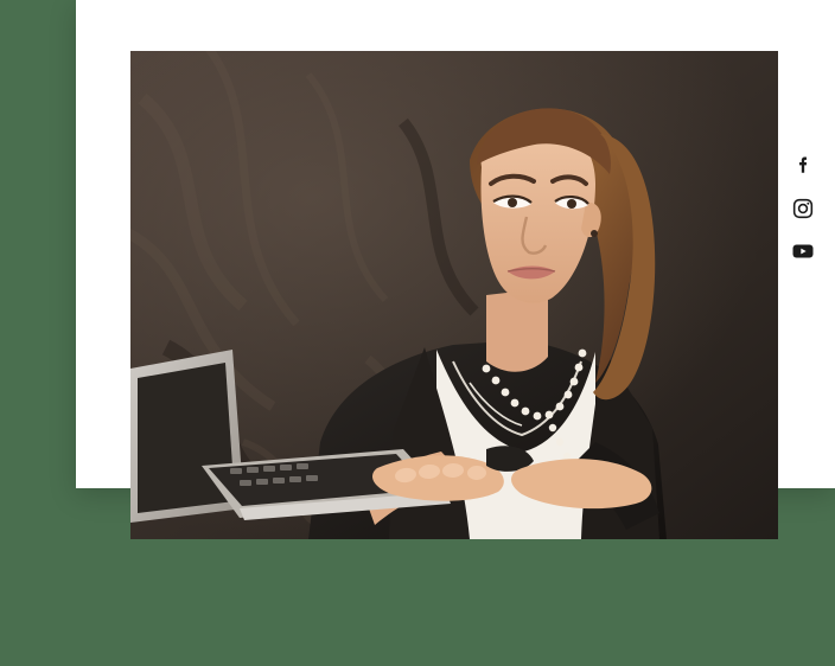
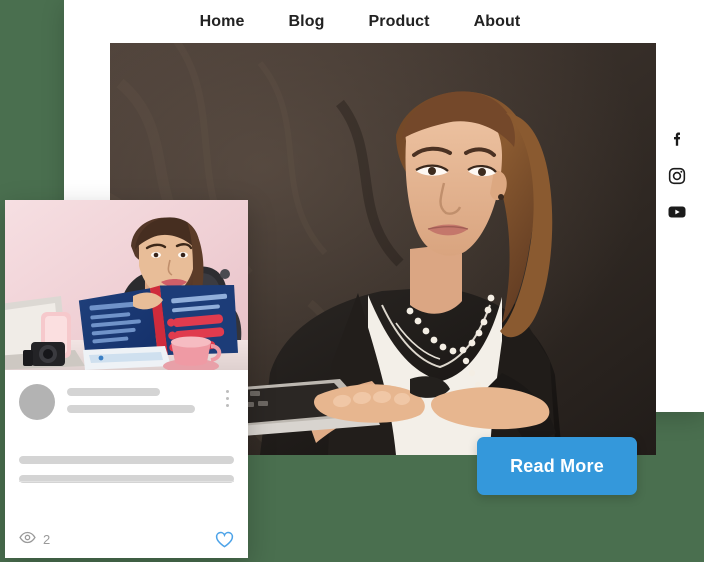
+ Home
+ Blog
+ Product
+ About
+ Read More
+ 2
